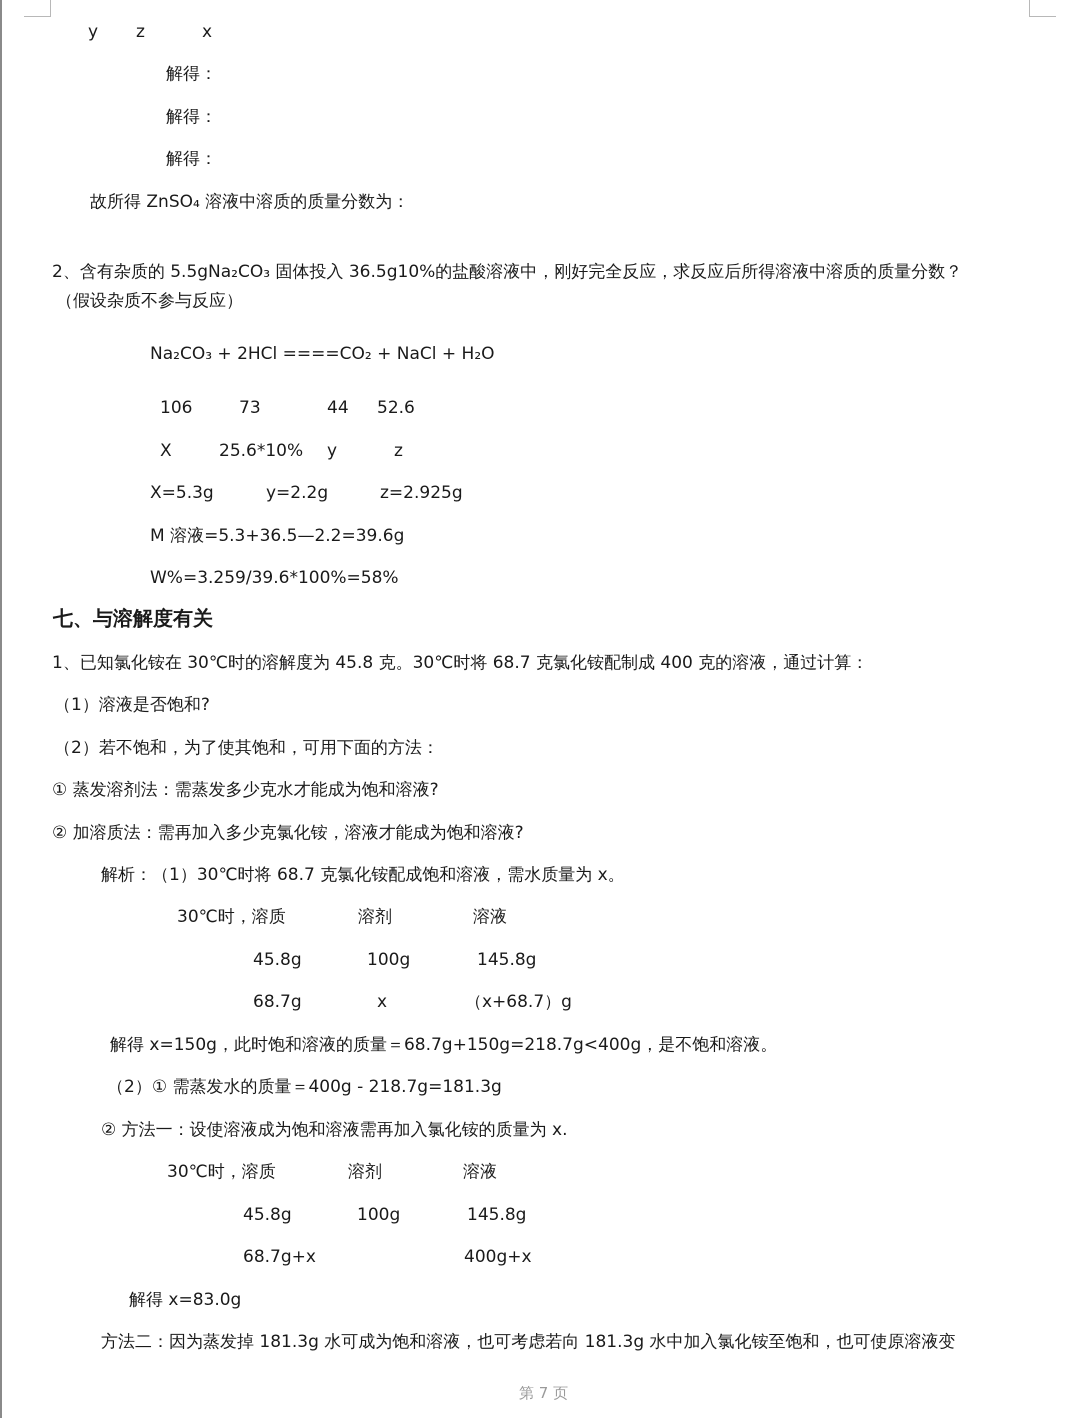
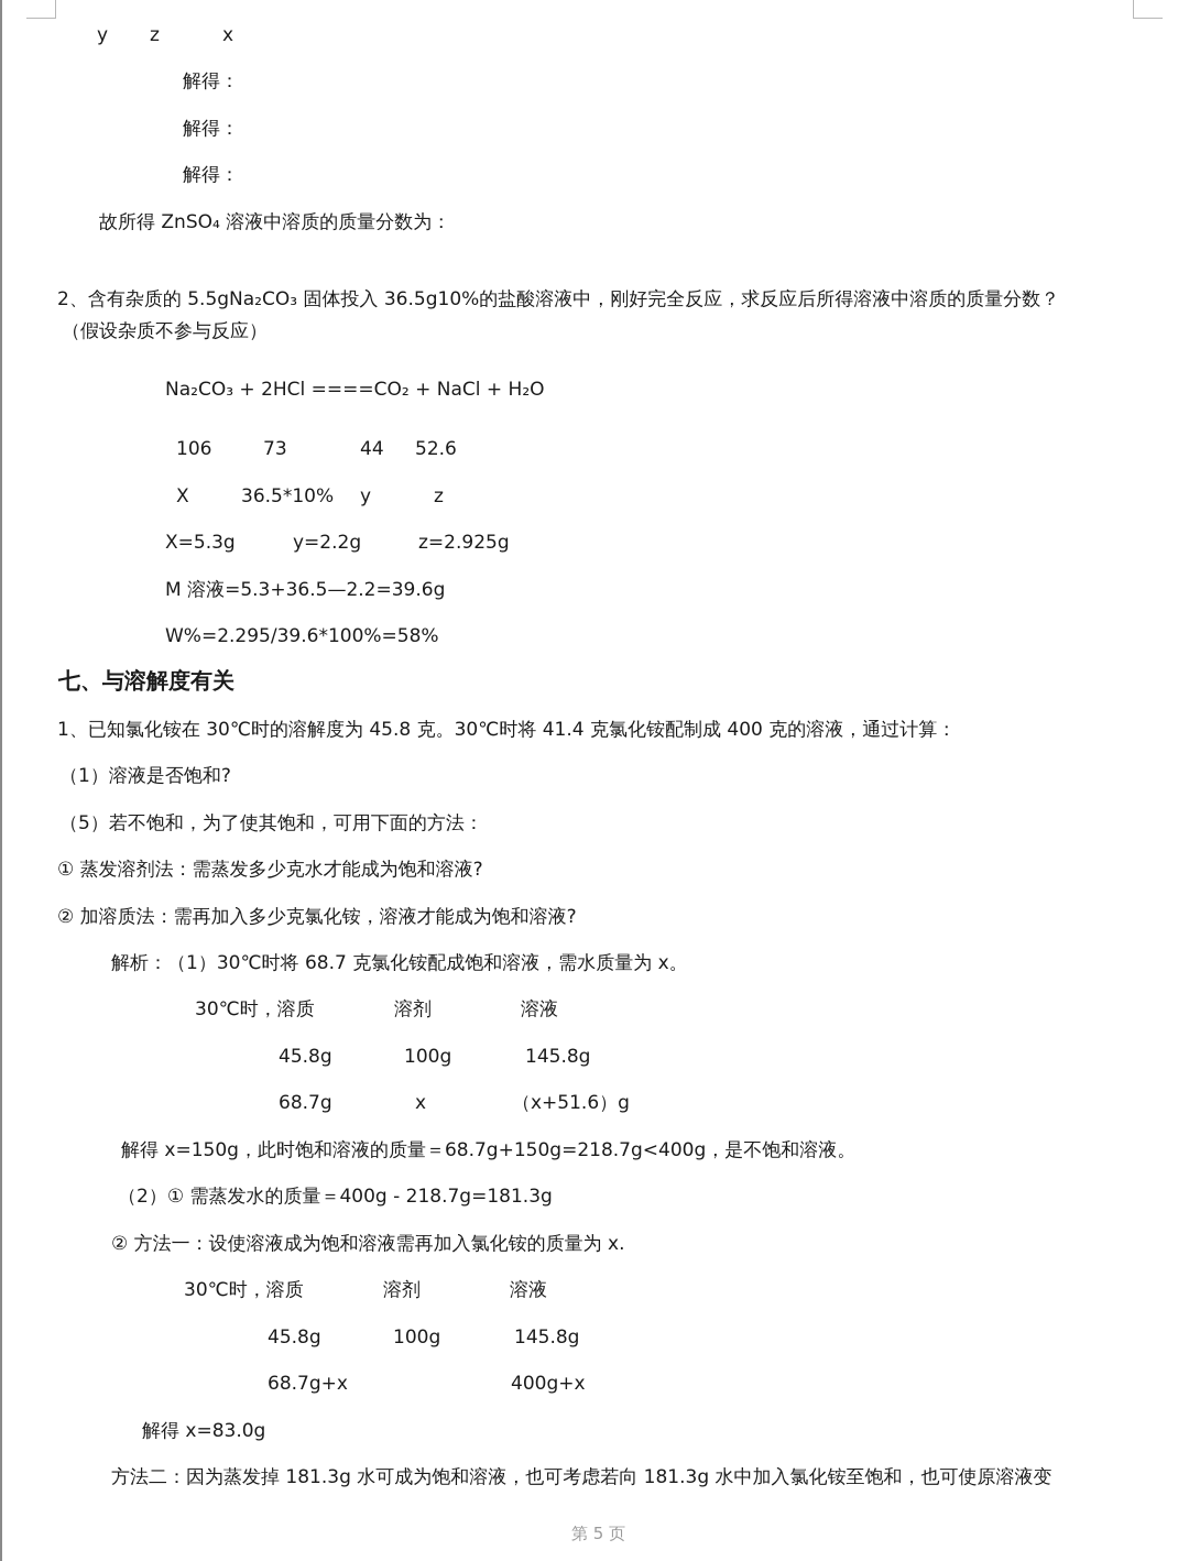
  y
  z
  x
  解得：
  解得：
  解得：
  故所得 ZnSO₄ 溶液中溶质的质量分数为：
  2、含有杂质的 5.5gNa₂CO₃ 固体投入 36.5g10%的盐酸溶液中，刚好完全反应，求反应后所得溶液中溶质的质量分数？
  （假设杂质不参与反应）
  Na₂CO₃ + 2HCl ====CO₂ + NaCl + H₂O
  106
  73
  44
  52.6
  X
- 25.6*10%
+ 36.5*10%
  y
  z
  X=5.3g
  y=2.2g
  z=2.925g
  M 溶液=5.3+36.5—2.2=39.6g
- W%=3.259/39.6*100%=58%
+ W%=2.295/39.6*100%=58%
  七、与溶解度有关
- 1、已知氯化铵在 30℃时的溶解度为 45.8 克。30℃时将 68.7 克氯化铵配制成 400 克的溶液，通过计算：
+ 1、已知氯化铵在 30℃时的溶解度为 45.8 克。30℃时将 41.4 克氯化铵配制成 400 克的溶液，通过计算：
  （1）溶液是否饱和?
- （2）若不饱和，为了使其饱和，可用下面的方法：
+ （5）若不饱和，为了使其饱和，可用下面的方法：
  ① 蒸发溶剂法：需蒸发多少克水才能成为饱和溶液?
  ② 加溶质法：需再加入多少克氯化铵，溶液才能成为饱和溶液?
  解析：（1）30℃时将 68.7 克氯化铵配成饱和溶液，需水质量为 x。
  30℃时，溶质
  溶剂
  溶液
  45.8g
  100g
  145.8g
  68.7g
  x
- （x+68.7）g
+ （x+51.6）g
  解得 x=150g，此时饱和溶液的质量＝68.7g+150g=218.7g<400g，是不饱和溶液。
  （2）① 需蒸发水的质量＝400g - 218.7g=181.3g
  ② 方法一：设使溶液成为饱和溶液需再加入氯化铵的质量为 x.
  30℃时，溶质
  溶剂
  溶液
  45.8g
  100g
  145.8g
  68.7g+x
  400g+x
  解得 x=83.0g
  方法二：因为蒸发掉 181.3g 水可成为饱和溶液，也可考虑若向 181.3g 水中加入氯化铵至饱和，也可使原溶液变
- 第 7 页
+ 第 5 页
